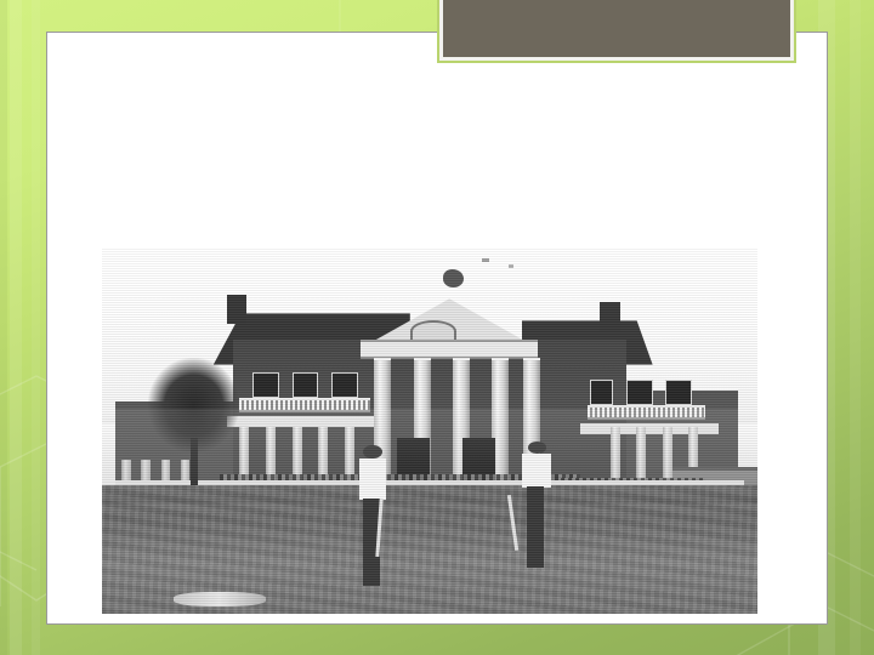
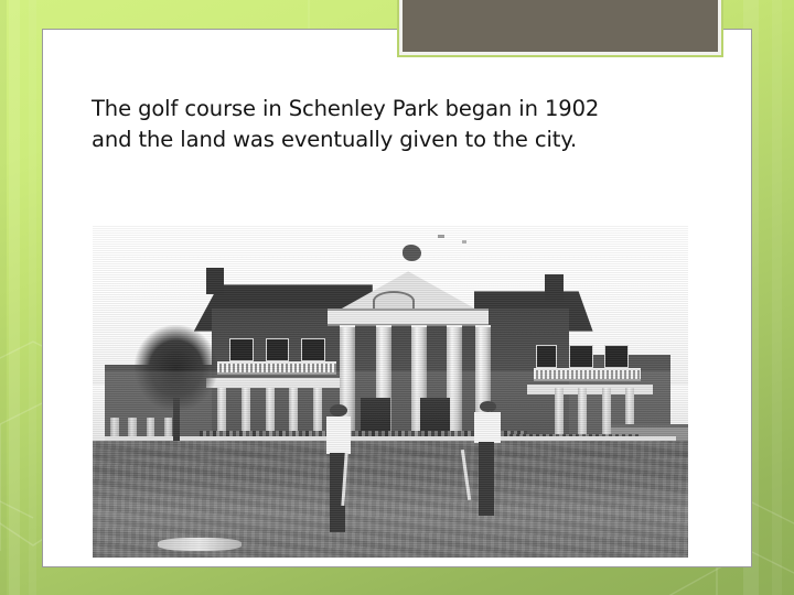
+ The golf course in Schenley Park began in 1902
+ and the land was eventually given to the city.
